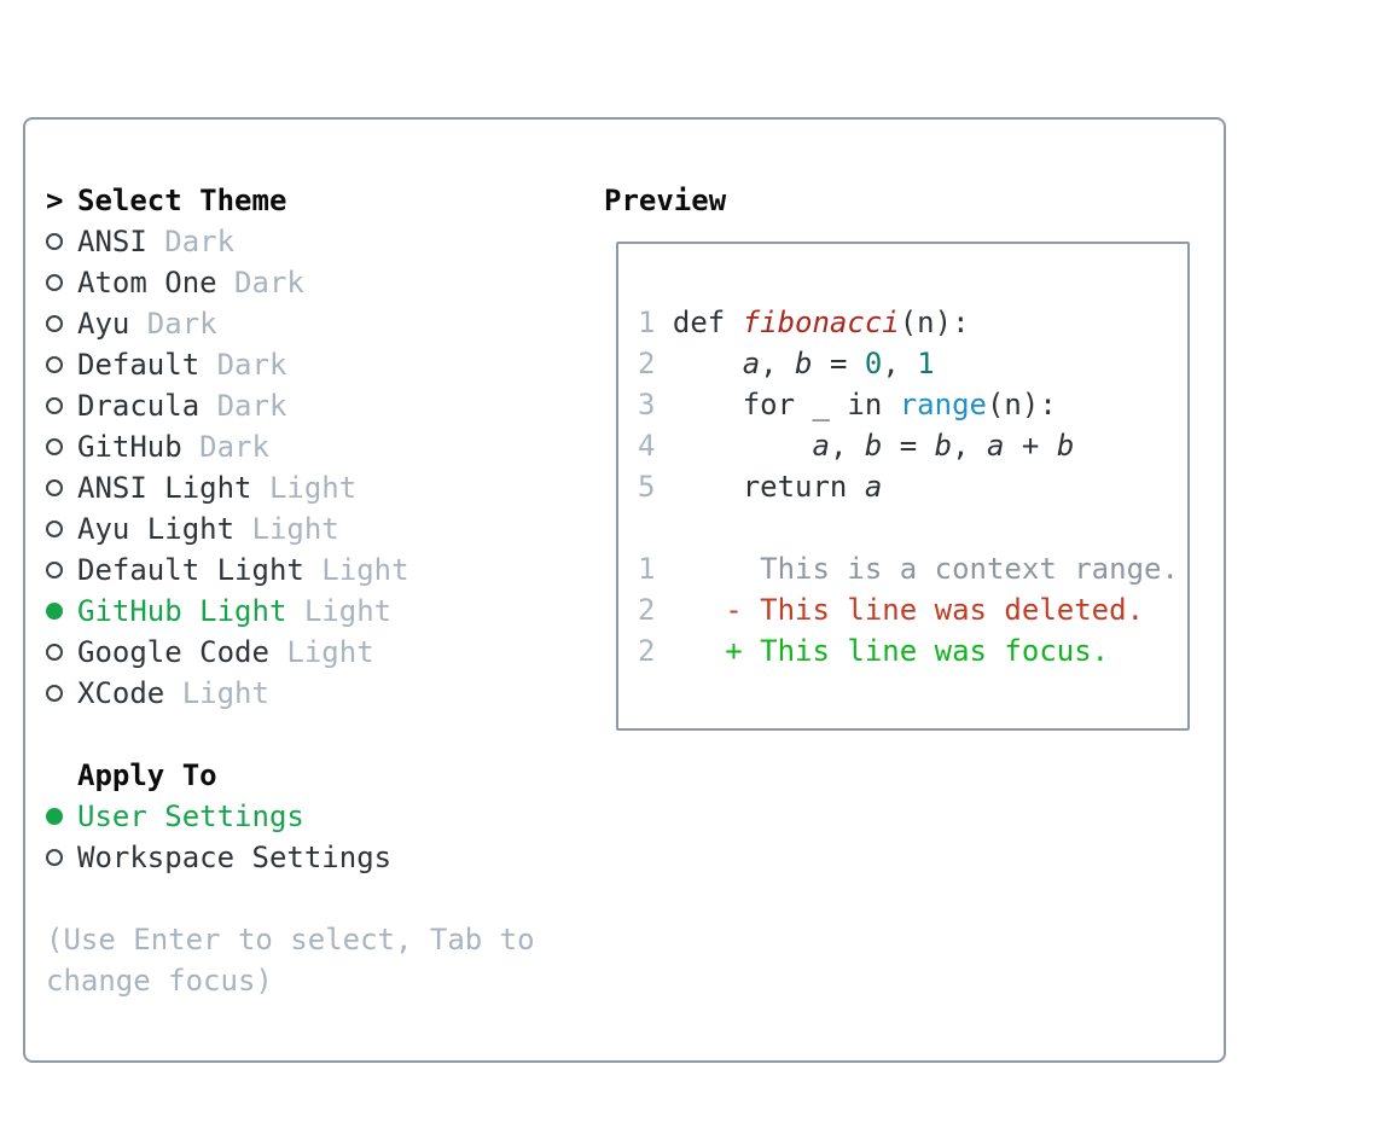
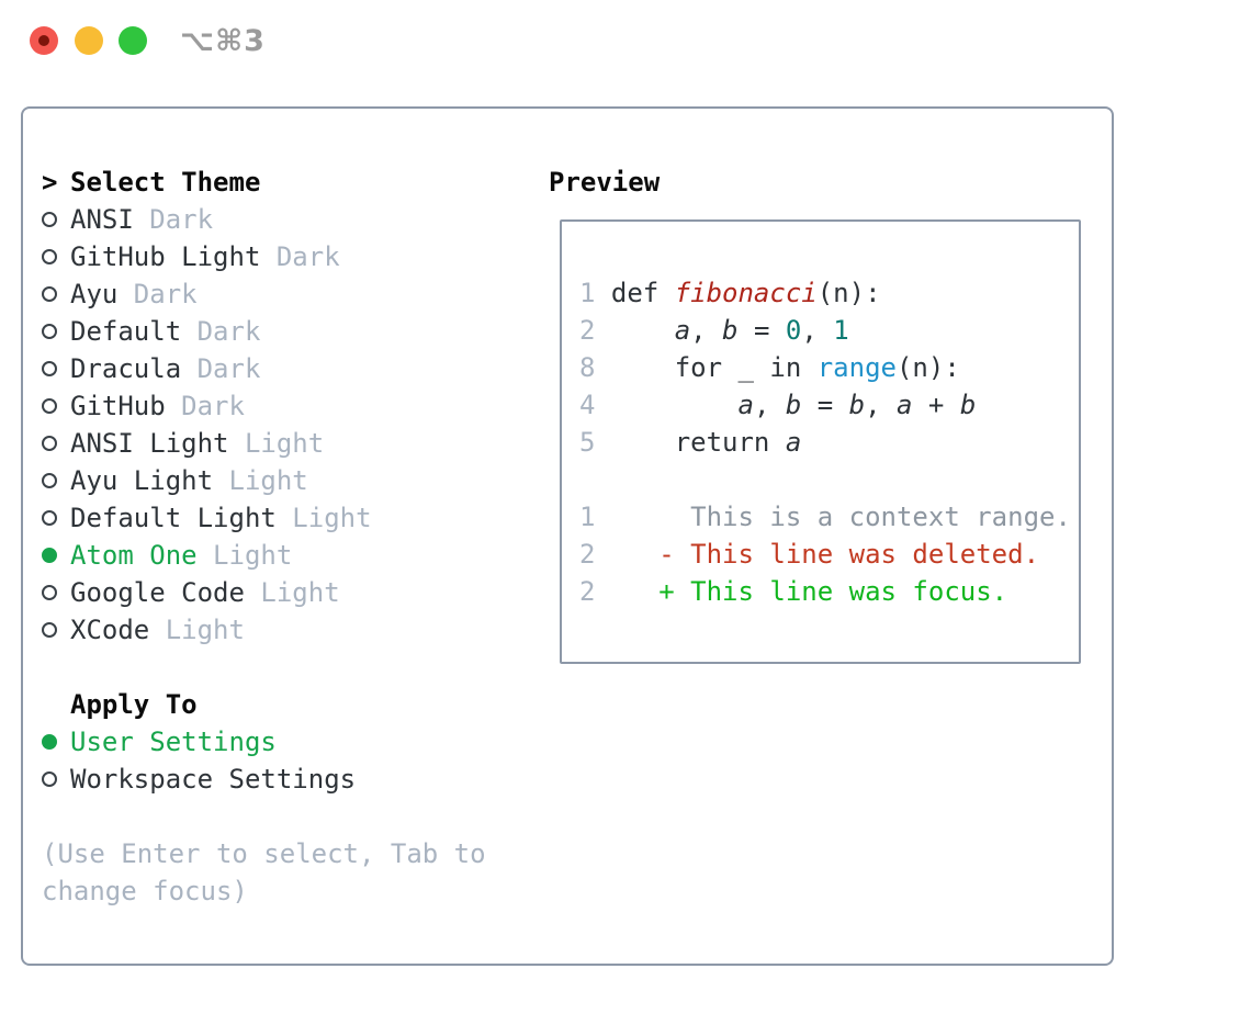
+ ⌥⌘3
  >
  Select Theme
  ANSI
  Dark
- Atom One
+ GitHub Light
  Dark
  Ayu
  Dark
  Default
  Dark
  Dracula
  Dark
  GitHub
  Dark
  ANSI Light
  Light
  Ayu Light
  Light
  Default Light
  Light
- GitHub Light
+ Atom One
  Light
  Google Code
  Light
  XCode
  Light
  Apply To
  User Settings
  Workspace Settings
  (Use Enter to select, Tab to
  change focus)
  Preview
  1 def fibonacci(n):
  2 a, b = 0, 1
- 3 for _ in range(n):
+ 8 for _ in range(n):
  4 a, b = b, a + b
  5 return a
  1 This is a context range.
  2 - This line was deleted.
  2 + This line was focus.
